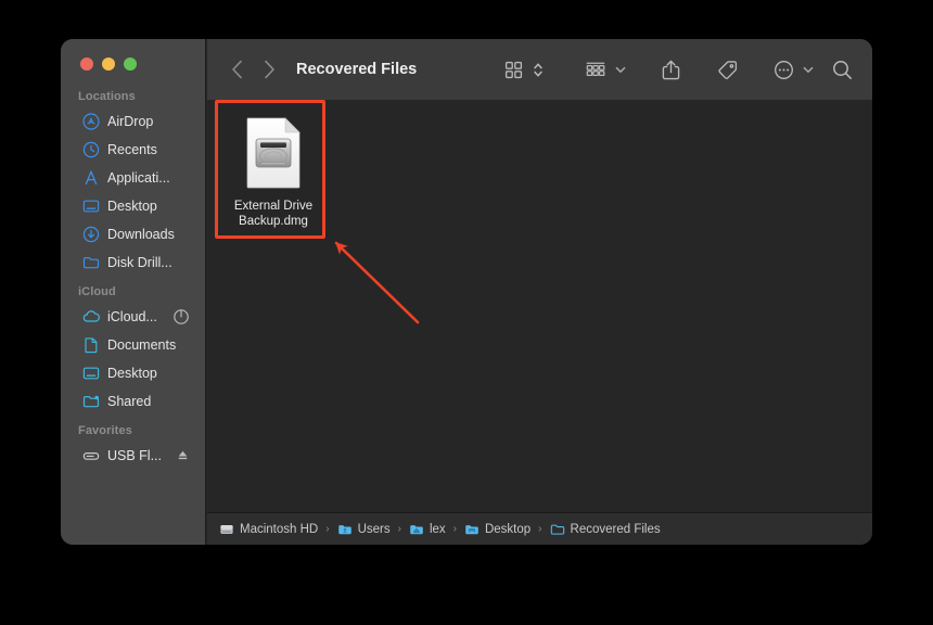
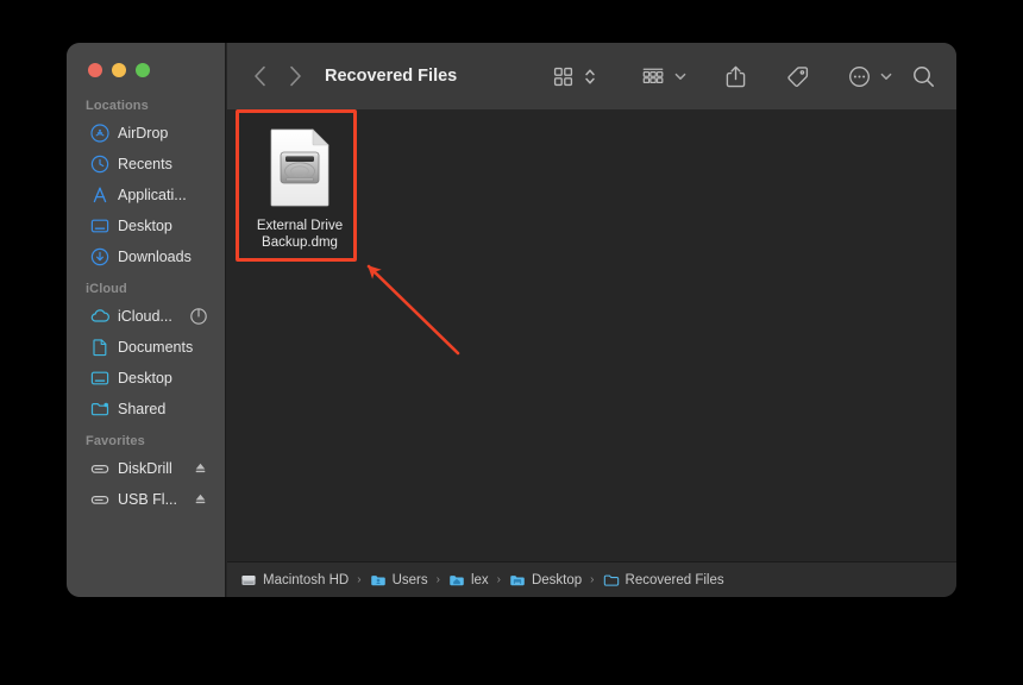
  Locations
  AirDrop
  Recents
  Applicati...
  Desktop
  Downloads
- Disk Drill...
  iCloud
  iCloud...
  Documents
  Desktop
  Shared
  Favorites
+ DiskDrill
  USB Fl...
  Recovered Files
  External Drive
  Backup.dmg
  Macintosh HD
  ›
  Users
  ›
  lex
  ›
  Desktop
  ›
  Recovered Files
